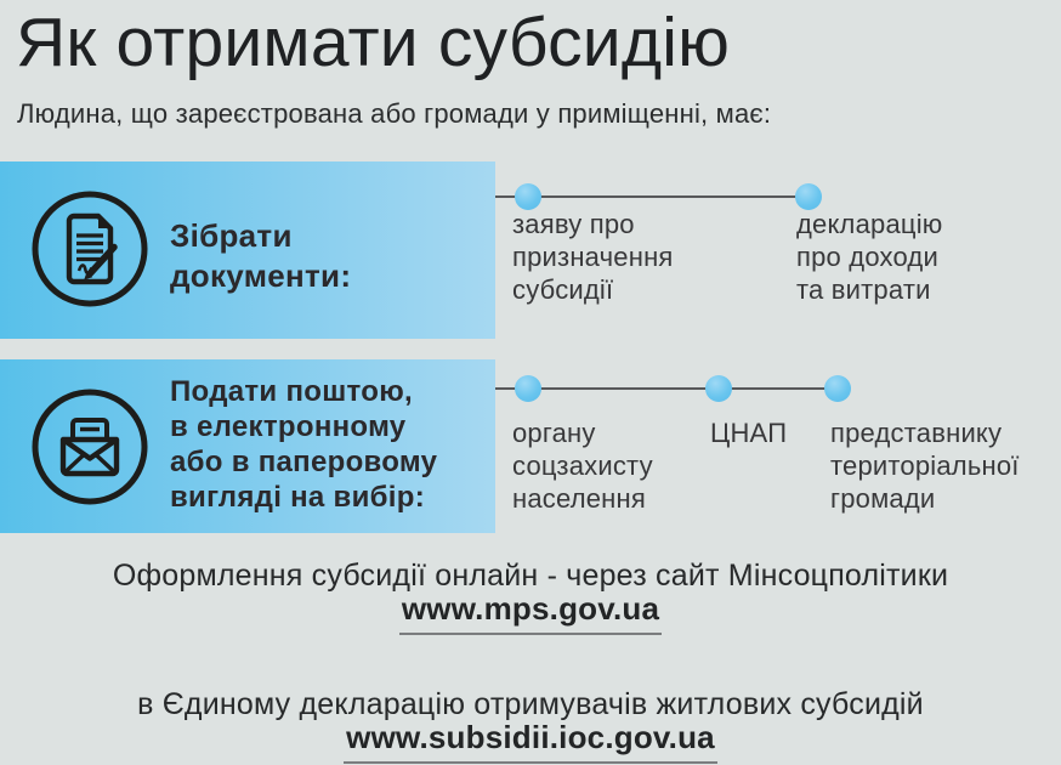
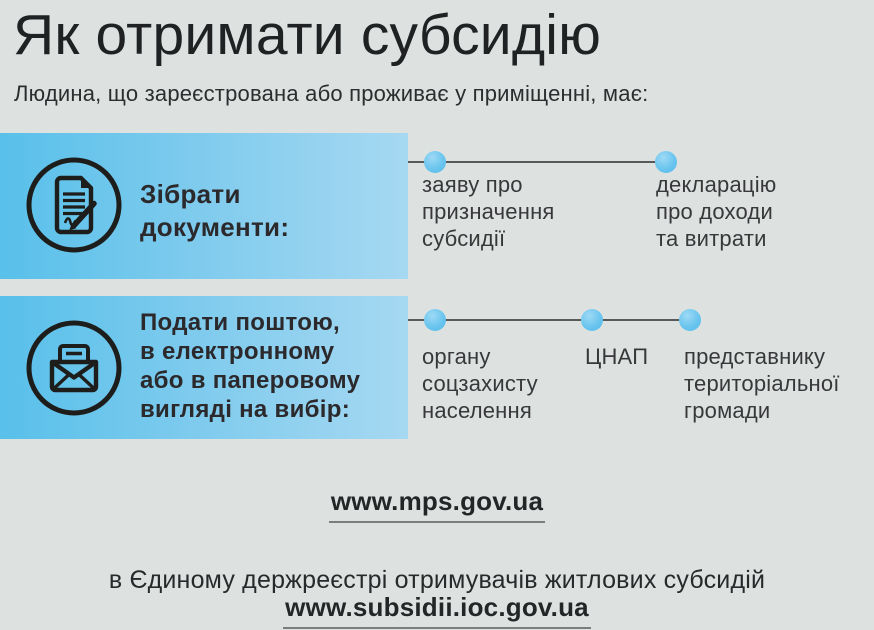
  Як отримати субсидію
- Людина, що зареєстрована або громади у приміщенні, має:
+ Людина, що зареєстрована або проживає у приміщенні, має:
  Зібрати
  документи:
  заяву про
  призначення
  субсидії
  декларацію
  про доходи
  та витрати
  Подати поштою,
  в електронному
  або в паперовому
  вигляді на вибір:
  органу
  соцзахисту
  населення
  ЦНАП
  представнику
  територіальної
  громади
- Оформлення субсидії онлайн - через сайт Мінсоцполітики
  www.mps.gov.ua
- в Єдиному декларацію отримувачів житлових субсидій
+ в Єдиному держреєстрі отримувачів житлових субсидій
  www.subsidii.ioc.gov.ua
